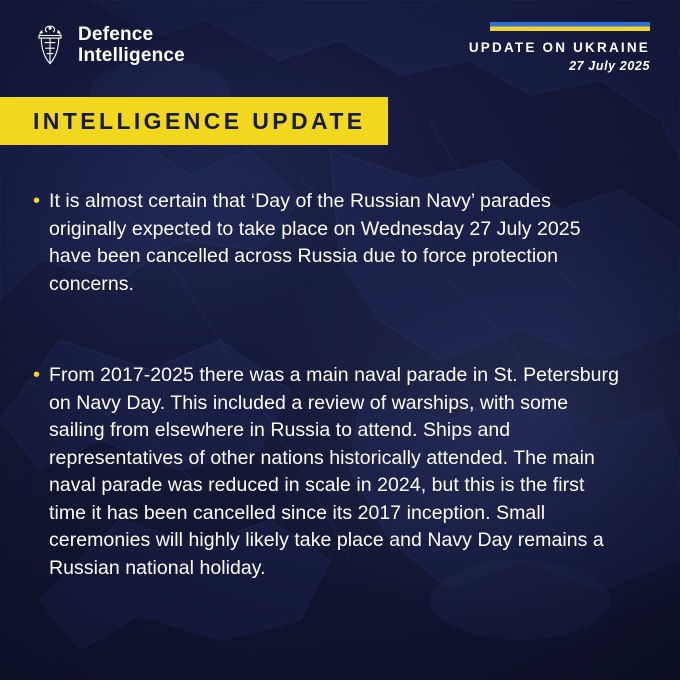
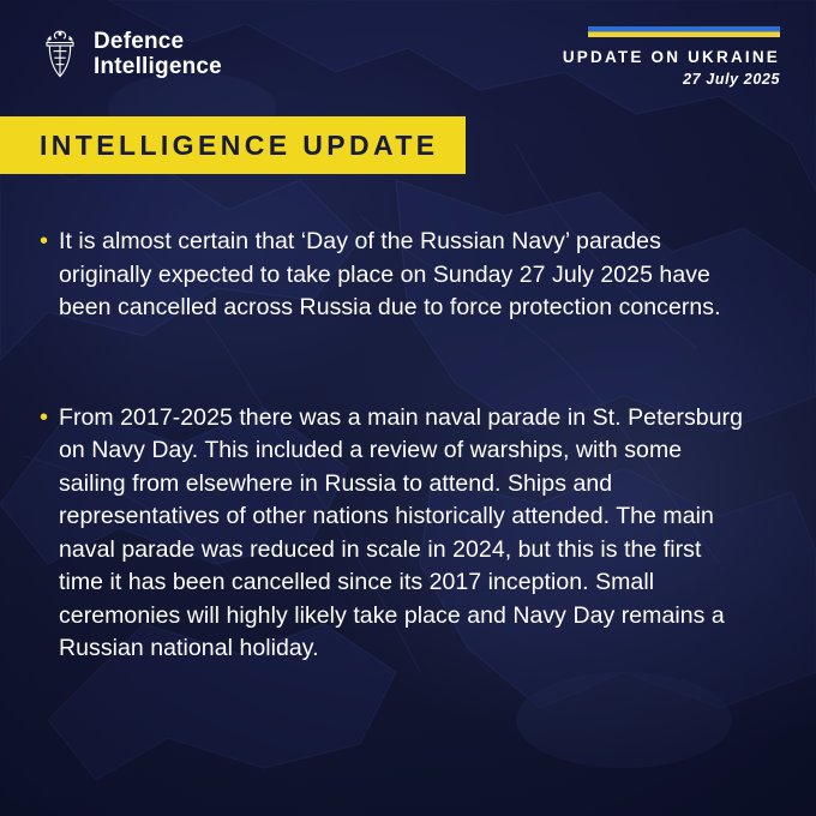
  Defence
  Intelligence
  UPDATE ON UKRAINE
  27 July 2025
  INTELLIGENCE UPDATE
  •
- It is almost certain that ‘Day of the Russian Navy’ parades originally expected to take place on Wednesday 27 July 2025 have been cancelled across Russia due to force protection concerns.
+ It is almost certain that ‘Day of the Russian Navy’ parades originally expected to take place on Sunday 27 July 2025 have been cancelled across Russia due to force protection concerns.
  •
  From 2017-2025 there was a main naval parade in St. Petersburg on Navy Day. This included a review of warships, with some sailing from elsewhere in Russia to attend. Ships and representatives of other nations historically attended. The main naval parade was reduced in scale in 2024, but this is the first time it has been cancelled since its 2017 inception. Small ceremonies will highly likely take place and Navy Day remains a Russian national holiday.
